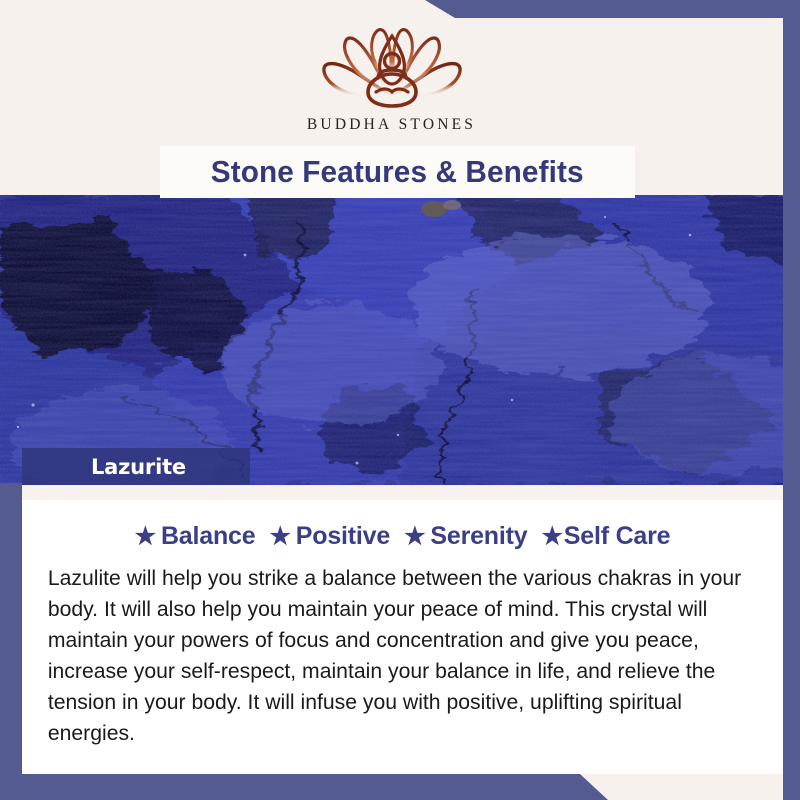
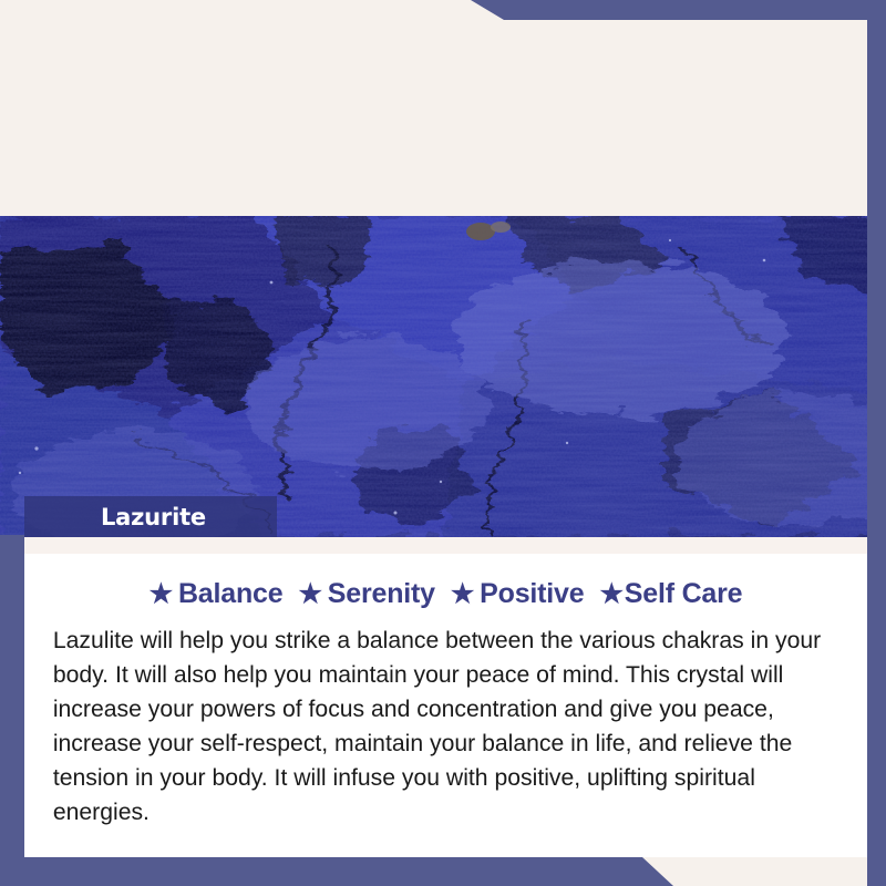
- BUDDHA STONES
- Stone Features & Benefits
  Lazurite
  ★
  Balance
  ★
- Positive
+ Serenity
  ★
- Serenity
+ Positive
  ★
  Self Care
- Lazulite will help you strike a balance between the various chakras in your body. It will also help you maintain your peace of mind. This crystal will maintain your powers of focus and concentration and give you peace, increase your self-respect, maintain your balance in life, and relieve the tension in your body. It will infuse you with positive, uplifting spiritual energies.
+ Lazulite will help you strike a balance between the various chakras in your body. It will also help you maintain your peace of mind. This crystal will increase your powers of focus and concentration and give you peace, increase your self-respect, maintain your balance in life, and relieve the tension in your body. It will infuse you with positive, uplifting spiritual energies.
